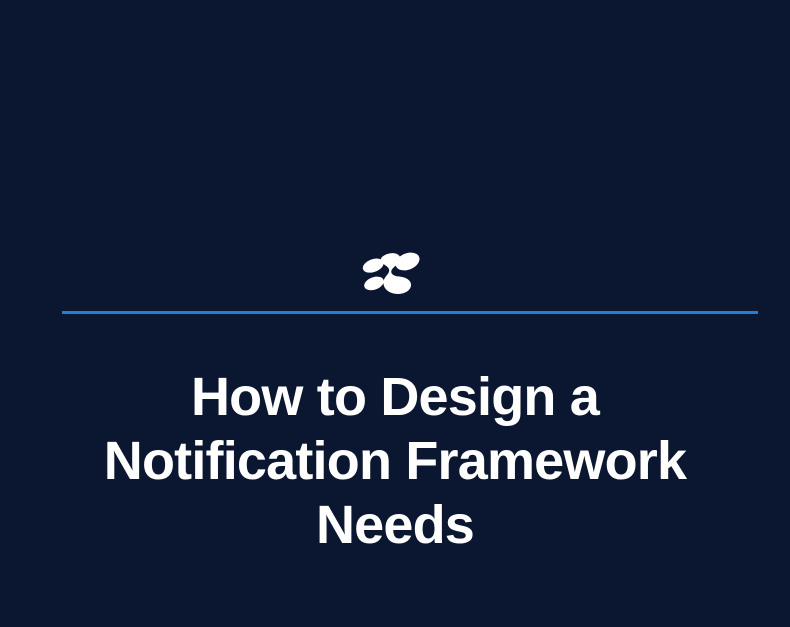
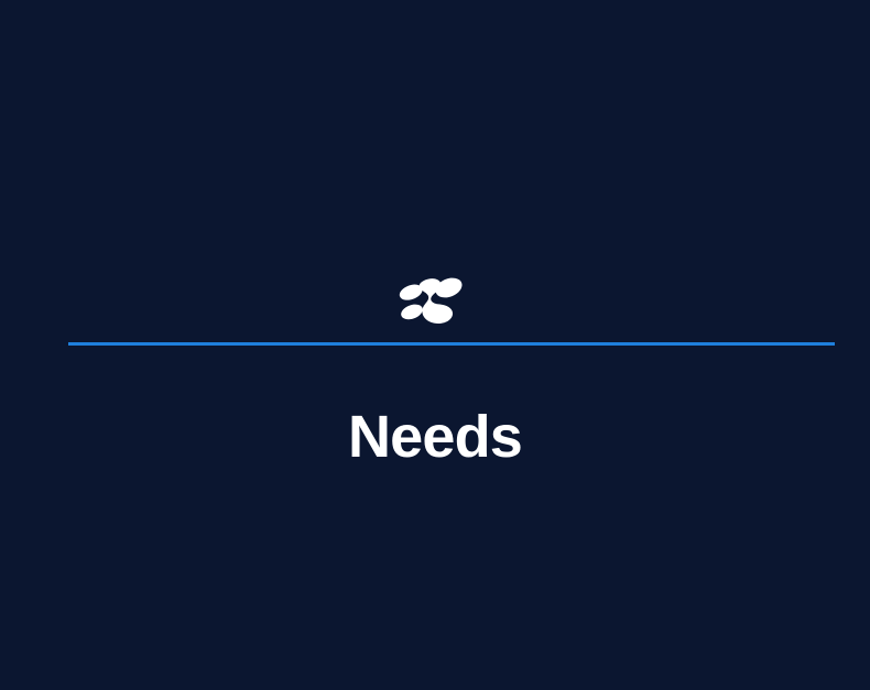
- How to Design a
- Notification Framework
  Needs
